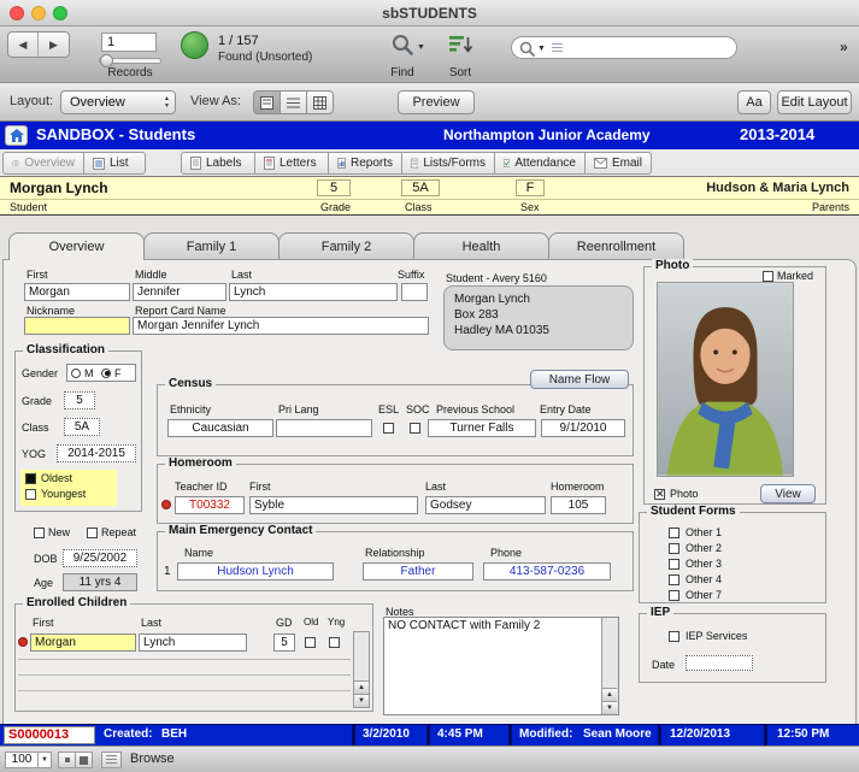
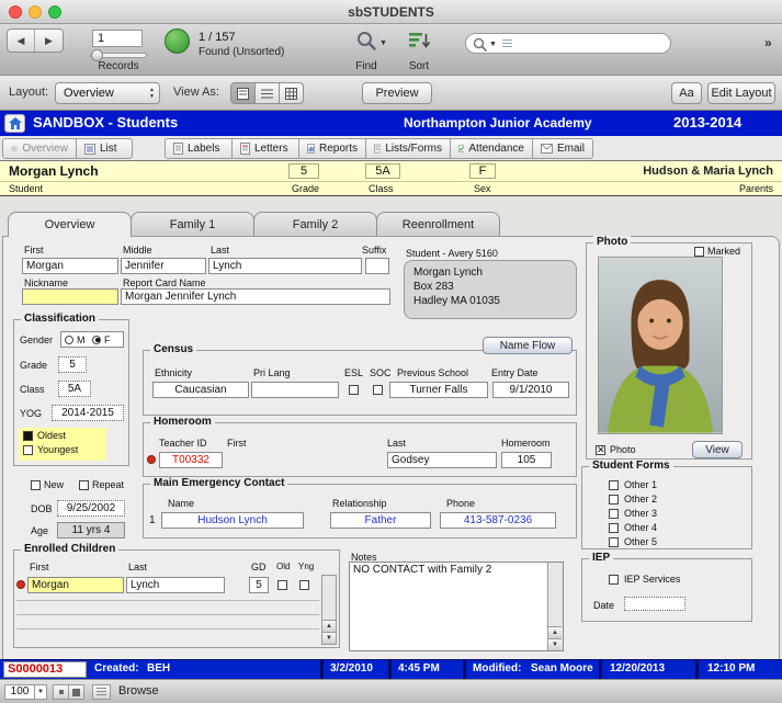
  sbSTUDENTS
  ◀
  ▶
  1
  Records
  1 / 157
  Found (Unsorted)
  Find
  Sort
  »
  Layout:
  Overview
  View As:
  Preview
  Aa
  Edit Layout
  SANDBOX - Students
  Northampton Junior Academy
  2013-2014
  Overview
  List
  Labels
  Letters
  Reports
  Lists/Forms
  Attendance
  Email
  Morgan Lynch
  5
  5A
  F
  Hudson & Maria Lynch
  Student
  Grade
  Class
  Sex
  Parents
  Overview
  Family 1
  Family 2
- Health
  Reenrollment
  First
  Morgan
  Middle
  Jennifer
  Last
  Lynch
  Suffix
  Student - Avery 5160
  Morgan Lynch
  Box 283
  Hadley MA 01035
  Marked
  Photo
  ✕
  Photo
  View
  Nickname
  Report Card Name
  Morgan Jennifer Lynch
  Name Flow
  Classification
  Gender
  M
  F
  Grade
  5
  Class
  5A
  YOG
  2014-2015
  Oldest
  Youngest
  New
  Repeat
  DOB
  9/25/2002
  Age
  11 yrs 4
  Census
  Ethnicity
  Pri Lang
  ESL
  SOC
  Previous School
  Entry Date
  Caucasian
  Turner Falls
  9/1/2010
  Homeroom
  Teacher ID
  First
  Last
  Homeroom
  T00332
- Syble
  Godsey
  105
  Main Emergency Contact
  Name
  Relationship
  Phone
  1
  Hudson Lynch
  Father
  413-587-0236
  Enrolled Children
  First
  Last
  GD
  Old
  Yng
  Morgan
  Lynch
  5
  Notes
  NO CONTACT with Family 2
  Student Forms
  Other 1
  Other 2
  Other 3
  Other 4
- Other 7
+ Other 5
  IEP
  IEP Services
  Date
  S0000013
  Created:
  BEH
  3/2/2010
  4:45 PM
  Modified:
  Sean Moore
  12/20/2013
- 12:50 PM
+ 12:10 PM
  100
  Browse
